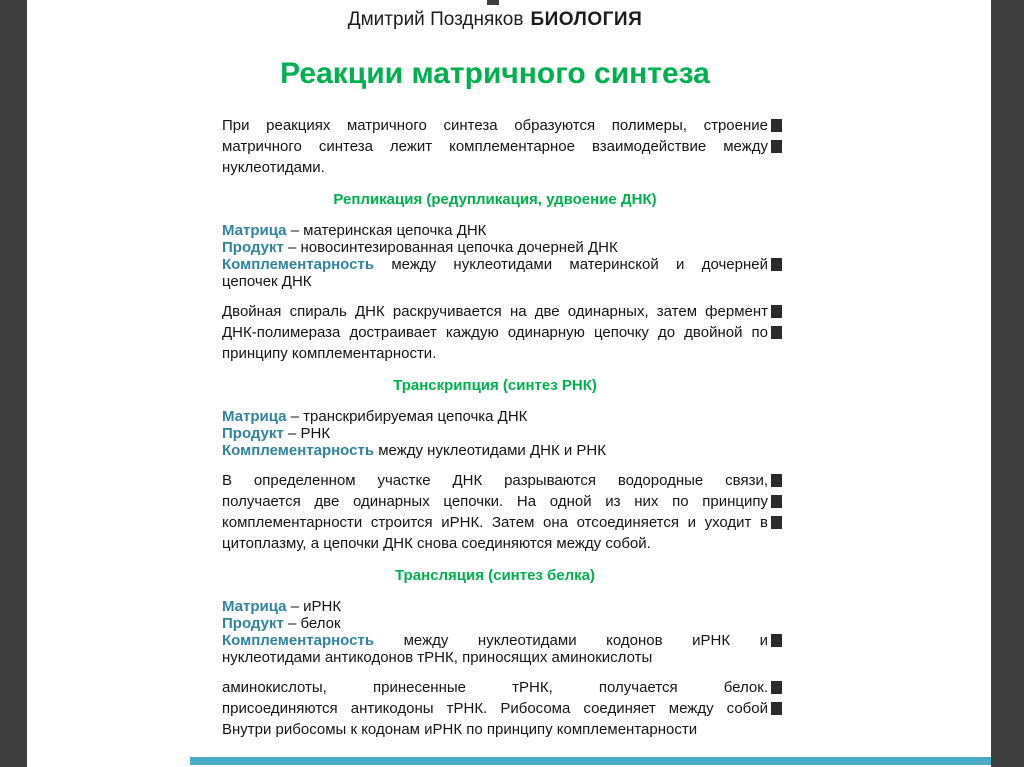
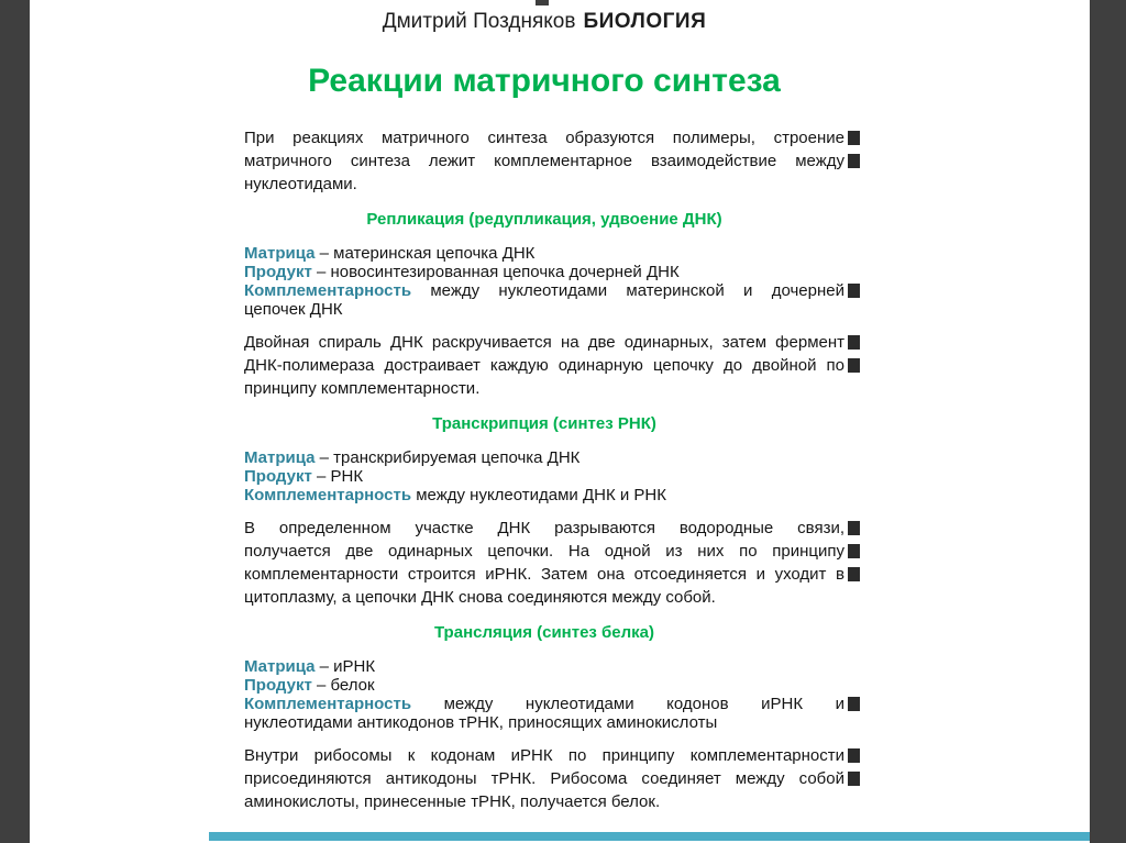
  Дмитрий Поздняков БИОЛОГИЯ
  Реакции матричного синтеза
  При реакциях матричного синтеза образуются полимеры, строение
  матричного синтеза лежит комплементарное взаимодействие между
  нуклеотидами.
  Репликация (редупликация, удвоение ДНК)
  Матрица – материнская цепочка ДНК
  Продукт – новосинтезированная цепочка дочерней ДНК
  Комплементарность между нуклеотидами материнской и дочерней
  цепочек ДНК
  Двойная спираль ДНК раскручивается на две одинарных, затем фермент
  ДНК-полимераза достраивает каждую одинарную цепочку до двойной по
  принципу комплементарности.
  Транскрипция (синтез РНК)
  Матрица – транскрибируемая цепочка ДНК
  Продукт – РНК
  Комплементарность между нуклеотидами ДНК и РНК
  В определенном участке ДНК разрываются водородные связи,
  получается две одинарных цепочки. На одной из них по принципу
  комплементарности строится иРНК. Затем она отсоединяется и уходит в
  цитоплазму, а цепочки ДНК снова соединяются между собой.
  Трансляция (синтез белка)
  Матрица – иРНК
  Продукт – белок
  Комплементарность между нуклеотидами кодонов иРНК и
  нуклеотидами антикодонов тРНК, приносящих аминокислоты
- аминокислоты, принесенные тРНК, получается белок.
+ Внутри рибосомы к кодонам иРНК по принципу комплементарности
  присоединяются антикодоны тРНК. Рибосома соединяет между собой
- Внутри рибосомы к кодонам иРНК по принципу комплементарности
+ аминокислоты, принесенные тРНК, получается белок.
